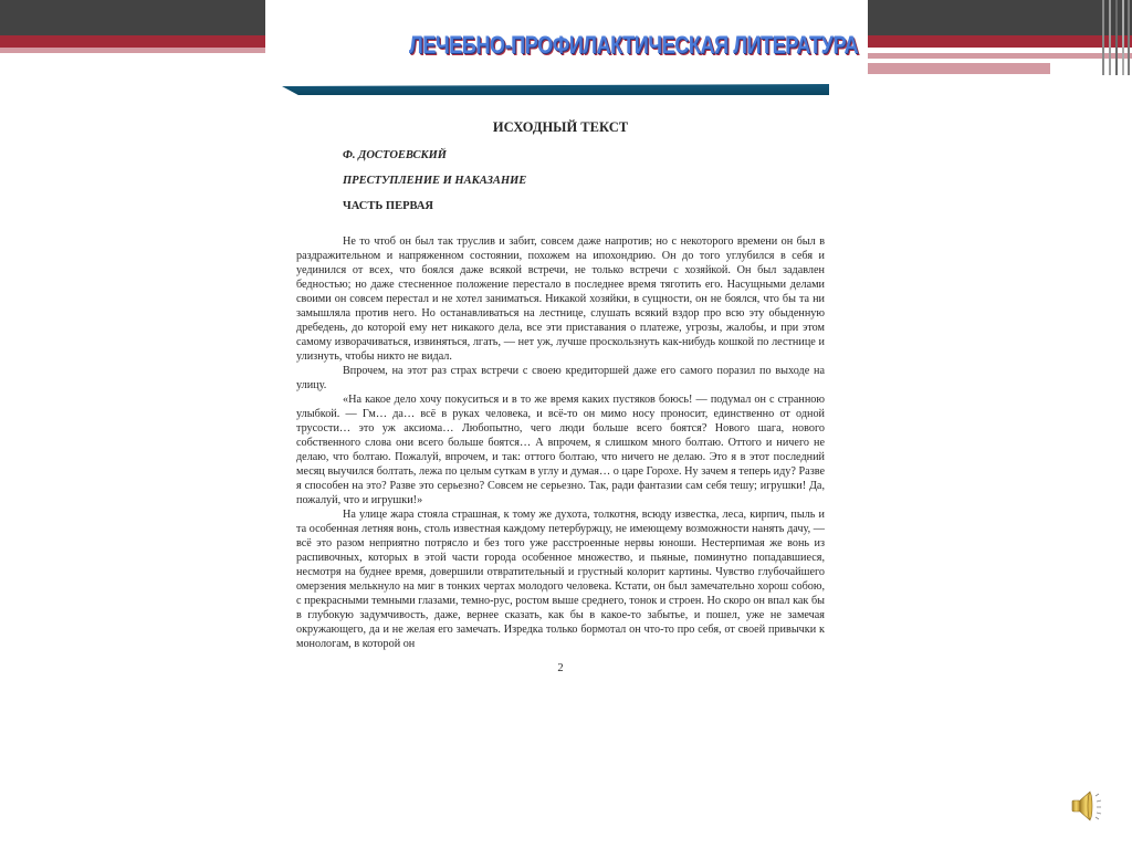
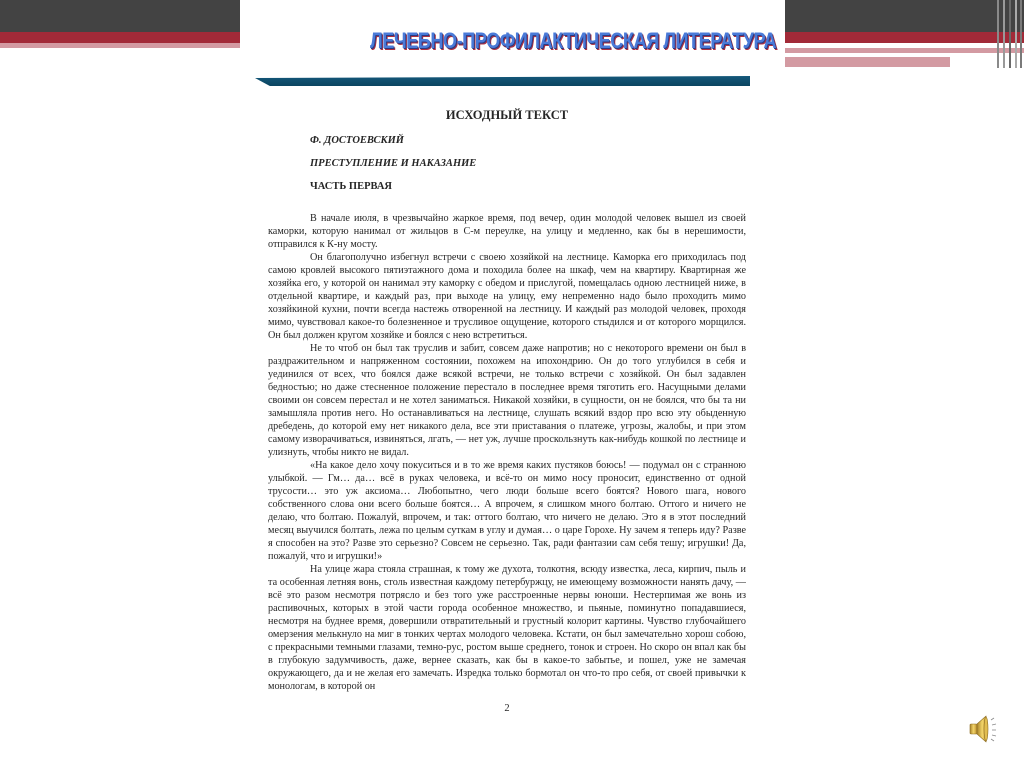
  ЛЕЧЕБНО-ПРОФИЛАКТИЧЕСКАЯ ЛИТЕРАТУРА
  ИСХОДНЫЙ ТЕКСТ
  Ф. ДОСТОЕВСКИЙ
  ПРЕСТУПЛЕНИЕ И НАКАЗАНИЕ
  ЧАСТЬ ПЕРВАЯ
+ В начале июля, в чрезвычайно жаркое время, под вечер, один молодой человек вышел из своей каморки, которую нанимал от жильцов в С-м переулке, на улицу и медленно, как бы в нерешимости, отправился к К-ну мосту.
+ Он благополучно избегнул встречи с своею хозяйкой на лестнице. Каморка его приходилась под самою кровлей высокого пятиэтажного дома и походила более на шкаф, чем на квартиру. Квартирная же хозяйка его, у которой он нанимал эту каморку с обедом и прислугой, помещалась одною лестницей ниже, в отдельной квартире, и каждый раз, при выходе на улицу, ему непременно надо было проходить мимо хозяйкиной кухни, почти всегда настежь отворенной на лестницу. И каждый раз молодой человек, проходя мимо, чувствовал какое-то болезненное и трусливое ощущение, которого стыдился и от которого морщился. Он был должен кругом хозяйке и боялся с нею встретиться.
  Не то чтоб он был так труслив и забит, совсем даже напротив; но с некоторого времени он был в раздражительном и напряженном состоянии, похожем на ипохондрию. Он до того углубился в себя и уединился от всех, что боялся даже всякой встречи, не только встречи с хозяйкой. Он был задавлен бедностью; но даже стесненное положение перестало в последнее время тяготить его. Насущными делами своими он совсем перестал и не хотел заниматься. Никакой хозяйки, в сущности, он не боялся, что бы та ни замышляла против него. Но останавливаться на лестнице, слушать всякий вздор про всю эту обыденную дребедень, до которой ему нет никакого дела, все эти приставания о платеже, угрозы, жалобы, и при этом самому изворачиваться, извиняться, лгать, — нет уж, лучше проскользнуть как-нибудь кошкой по лестнице и улизнуть, чтобы никто не видал.
- Впрочем, на этот раз страх встречи с своею кредиторшей даже его самого поразил по выходе на улицу.
  «На какое дело хочу покуситься и в то же время каких пустяков боюсь! — подумал он с странною улыбкой. — Гм… да… всё в руках человека, и всё-то он мимо носу проносит, единственно от одной трусости… это уж аксиома… Любопытно, чего люди больше всего боятся? Нового шага, нового собственного слова они всего больше боятся… А впрочем, я слишком много болтаю. Оттого и ничего не делаю, что болтаю. Пожалуй, впрочем, и так: оттого болтаю, что ничего не делаю. Это я в этот последний месяц выучился болтать, лежа по целым суткам в углу и думая… о царе Горохе. Ну зачем я теперь иду? Разве я способен на это? Разве это серьезно? Совсем не серьезно. Так, ради фантазии сам себя тешу; игрушки! Да, пожалуй, что и игрушки!»
- На улице жара стояла страшная, к тому же духота, толкотня, всюду известка, леса, кирпич, пыль и та особенная летняя вонь, столь известная каждому петербуржцу, не имеющему возможности нанять дачу, — всё это разом неприятно потрясло и без того уже расстроенные нервы юноши. Нестерпимая же вонь из распивочных, которых в этой части города особенное множество, и пьяные, поминутно попадавшиеся, несмотря на буднее время, довершили отвратительный и грустный колорит картины. Чувство глубочайшего омерзения мелькнуло на миг в тонких чертах молодого человека. Кстати, он был замечательно хорош собою, с прекрасными темными глазами, темно-рус, ростом выше среднего, тонок и строен. Но скоро он впал как бы в глубокую задумчивость, даже, вернее сказать, как бы в какое-то забытье, и пошел, уже не замечая окружающего, да и не желая его замечать. Изредка только бормотал он что-то про себя, от своей привычки к монологам, в которой он
+ На улице жара стояла страшная, к тому же духота, толкотня, всюду известка, леса, кирпич, пыль и та особенная летняя вонь, столь известная каждому петербуржцу, не имеющему возможности нанять дачу, — всё это разом несмотря потрясло и без того уже расстроенные нервы юноши. Нестерпимая же вонь из распивочных, которых в этой части города особенное множество, и пьяные, поминутно попадавшиеся, несмотря на буднее время, довершили отвратительный и грустный колорит картины. Чувство глубочайшего омерзения мелькнуло на миг в тонких чертах молодого человека. Кстати, он был замечательно хорош собою, с прекрасными темными глазами, темно-рус, ростом выше среднего, тонок и строен. Но скоро он впал как бы в глубокую задумчивость, даже, вернее сказать, как бы в какое-то забытье, и пошел, уже не замечая окружающего, да и не желая его замечать. Изредка только бормотал он что-то про себя, от своей привычки к монологам, в которой он
  2
